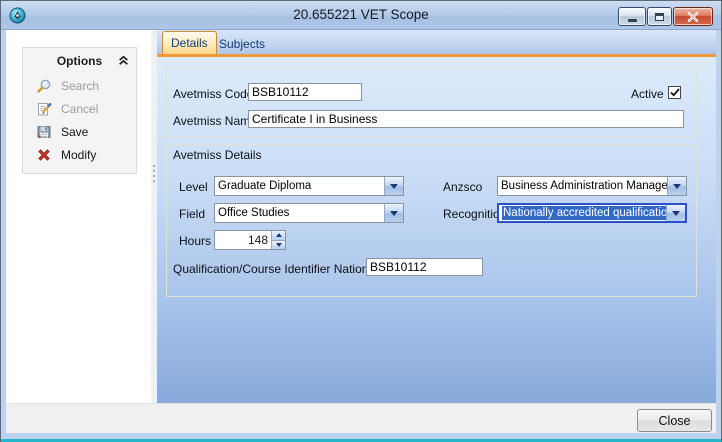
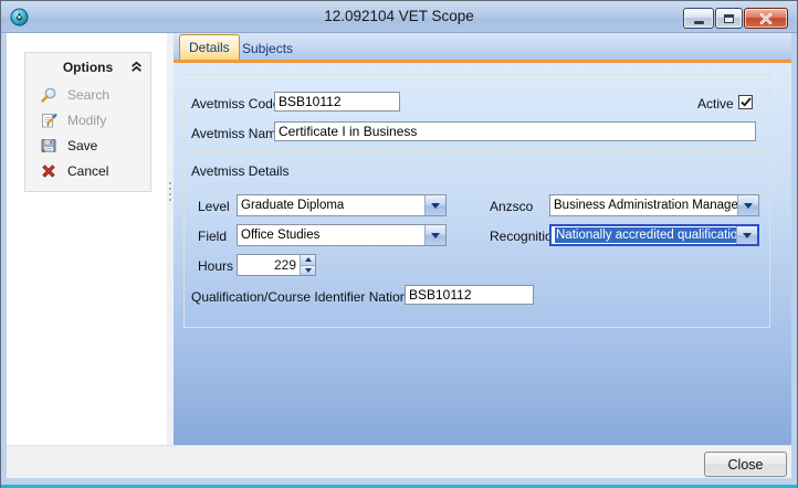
- 20.655221 VET Scope
+ 12.092104 VET Scope
  Options
  Search
- Cancel
+ Modify
  Save
- Modify
+ Cancel
  Details
  Subjects
  Avetmiss Cod
  BSB10112
  Active
  Avetmiss Nam
  Certificate I in Business
  Avetmiss Details
  Level
  Graduate Diploma
  Anzsco
  Business Administration Manage
  Field
  Office Studies
  Recogniti
  Nationally accredited qualificatio
  Hours
- 148
+ 229
  Qualification/Course Identifier Natio
  BSB10112
  Close
